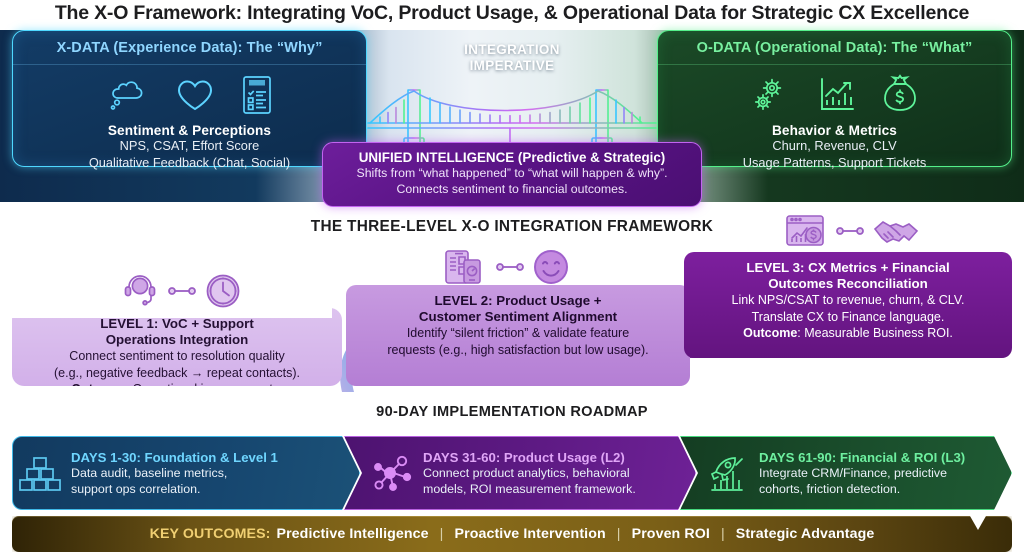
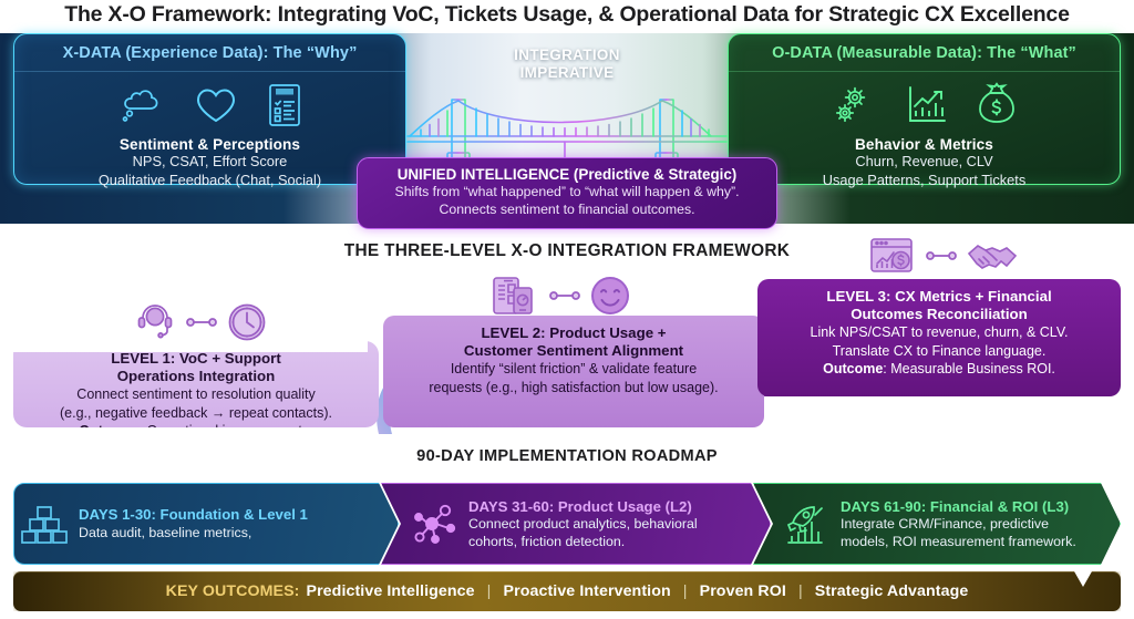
- The X-O Framework: Integrating VoC, Product Usage, & Operational Data for Strategic CX Excellence
+ The X-O Framework: Integrating VoC, Tickets Usage, & Operational Data for Strategic CX Excellence
  X-DATA (Experience Data): The “Why”
  Sentiment & Perceptions
  NPS, CSAT, Effort Score
  Qualitative Feedback (Chat, Social)
- O-DATA (Operational Data): The “What”
+ O-DATA (Measurable Data): The “What”
  Behavior & Metrics
  Churn, Revenue, CLV
  Usage Patterns, Support Tickets
  INTEGRATION
  IMPERATIVE
  UNIFIED INTELLIGENCE (Predictive & Strategic)
  Shifts from “what happened” to “what will happen & why”.
  Connects sentiment to financial outcomes.
  THE THREE-LEVEL X-O INTEGRATION FRAMEWORK
  LEVEL 1: VoC + Support
  Operations Integration
  Connect sentiment to resolution quality
  (e.g., negative feedback → repeat contacts).
  LEVEL 2: Product Usage +
  Customer Sentiment Alignment
  Identify “silent friction” & validate feature
  requests (e.g., high satisfaction but low usage).
  LEVEL 3: CX Metrics + Financial
  Outcomes Reconciliation
  Link NPS/CSAT to revenue, churn, & CLV.
  Translate CX to Finance language.
  Outcome: Measurable Business ROI.
  90-DAY IMPLEMENTATION ROADMAP
  DAYS 1-30: Foundation & Level 1
  Data audit, baseline metrics,
- support ops correlation.
  DAYS 31-60: Product Usage (L2)
  Connect product analytics, behavioral
- models, ROI measurement framework.
+ cohorts, friction detection.
  DAYS 61-90: Financial & ROI (L3)
  Integrate CRM/Finance, predictive
- cohorts, friction detection.
+ models, ROI measurement framework.
  KEY OUTCOMES:
  Predictive Intelligence | Proactive Intervention | Proven ROI | Strategic Advantage
